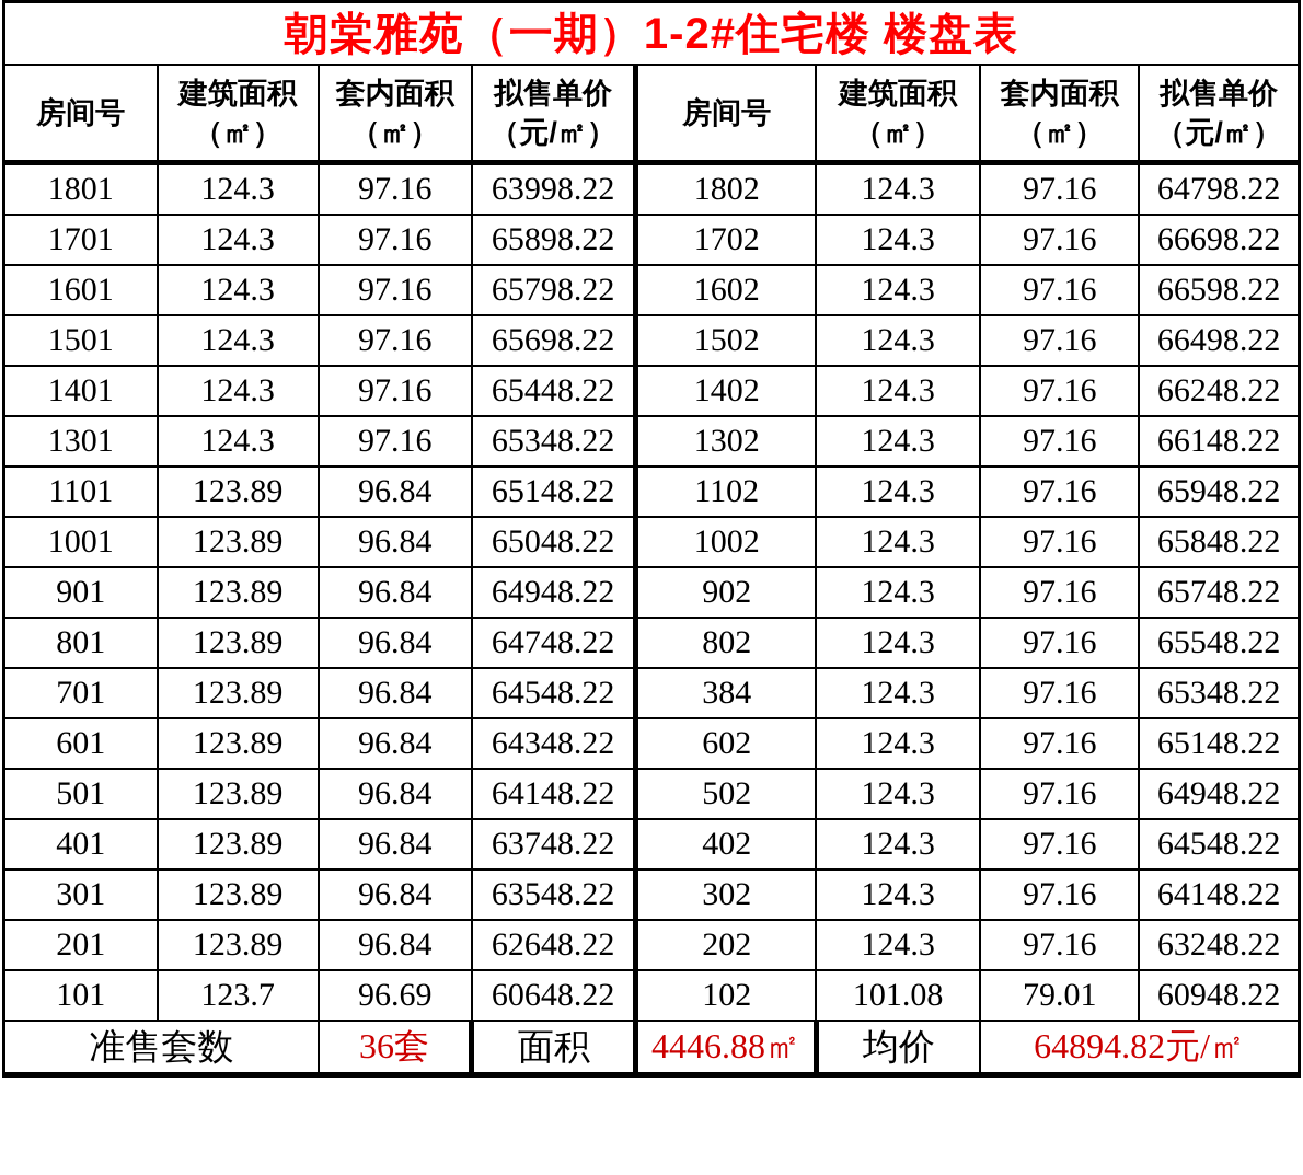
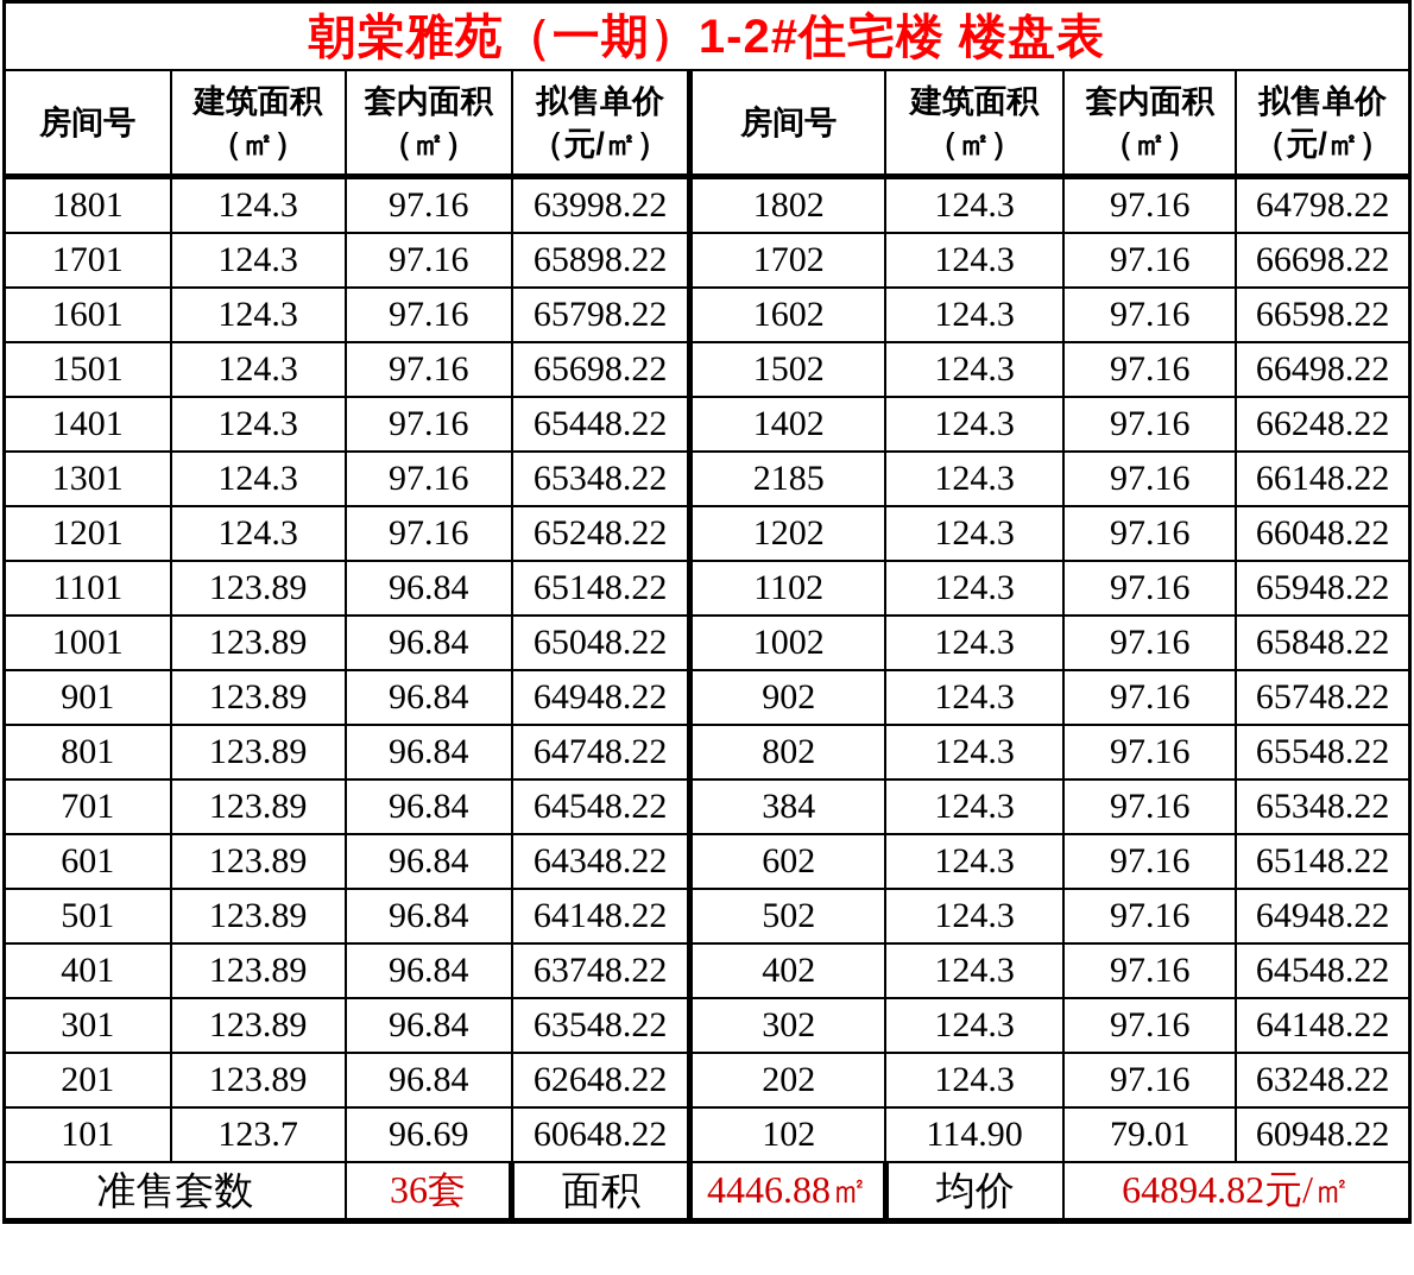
  朝棠雅苑（一期）1-2#住宅楼 楼盘表
  房间号	建筑面积 （㎡）	套内面积 （㎡）	拟售单价 （元/㎡）	房间号	建筑面积 （㎡）	套内面积 （㎡）	拟售单价 （元/㎡）
  1801	124.3	97.16	63998.22	1802	124.3	97.16	64798.22
  1701	124.3	97.16	65898.22	1702	124.3	97.16	66698.22
  1601	124.3	97.16	65798.22	1602	124.3	97.16	66598.22
  1501	124.3	97.16	65698.22	1502	124.3	97.16	66498.22
  1401	124.3	97.16	65448.22	1402	124.3	97.16	66248.22
- 1301	124.3	97.16	65348.22	1302	124.3	97.16	66148.22
+ 1301	124.3	97.16	65348.22	2185	124.3	97.16	66148.22
+ 1201	124.3	97.16	65248.22	1202	124.3	97.16	66048.22
  1101	123.89	96.84	65148.22	1102	124.3	97.16	65948.22
  1001	123.89	96.84	65048.22	1002	124.3	97.16	65848.22
  901	123.89	96.84	64948.22	902	124.3	97.16	65748.22
  801	123.89	96.84	64748.22	802	124.3	97.16	65548.22
  701	123.89	96.84	64548.22	384	124.3	97.16	65348.22
  601	123.89	96.84	64348.22	602	124.3	97.16	65148.22
  501	123.89	96.84	64148.22	502	124.3	97.16	64948.22
  401	123.89	96.84	63748.22	402	124.3	97.16	64548.22
  301	123.89	96.84	63548.22	302	124.3	97.16	64148.22
  201	123.89	96.84	62648.22	202	124.3	97.16	63248.22
- 101	123.7	96.69	60648.22	102	101.08	79.01	60948.22
+ 101	123.7	96.69	60648.22	102	114.90	79.01	60948.22
  准售套数	36套	面积	4446.88㎡	均价	64894.82元/㎡
